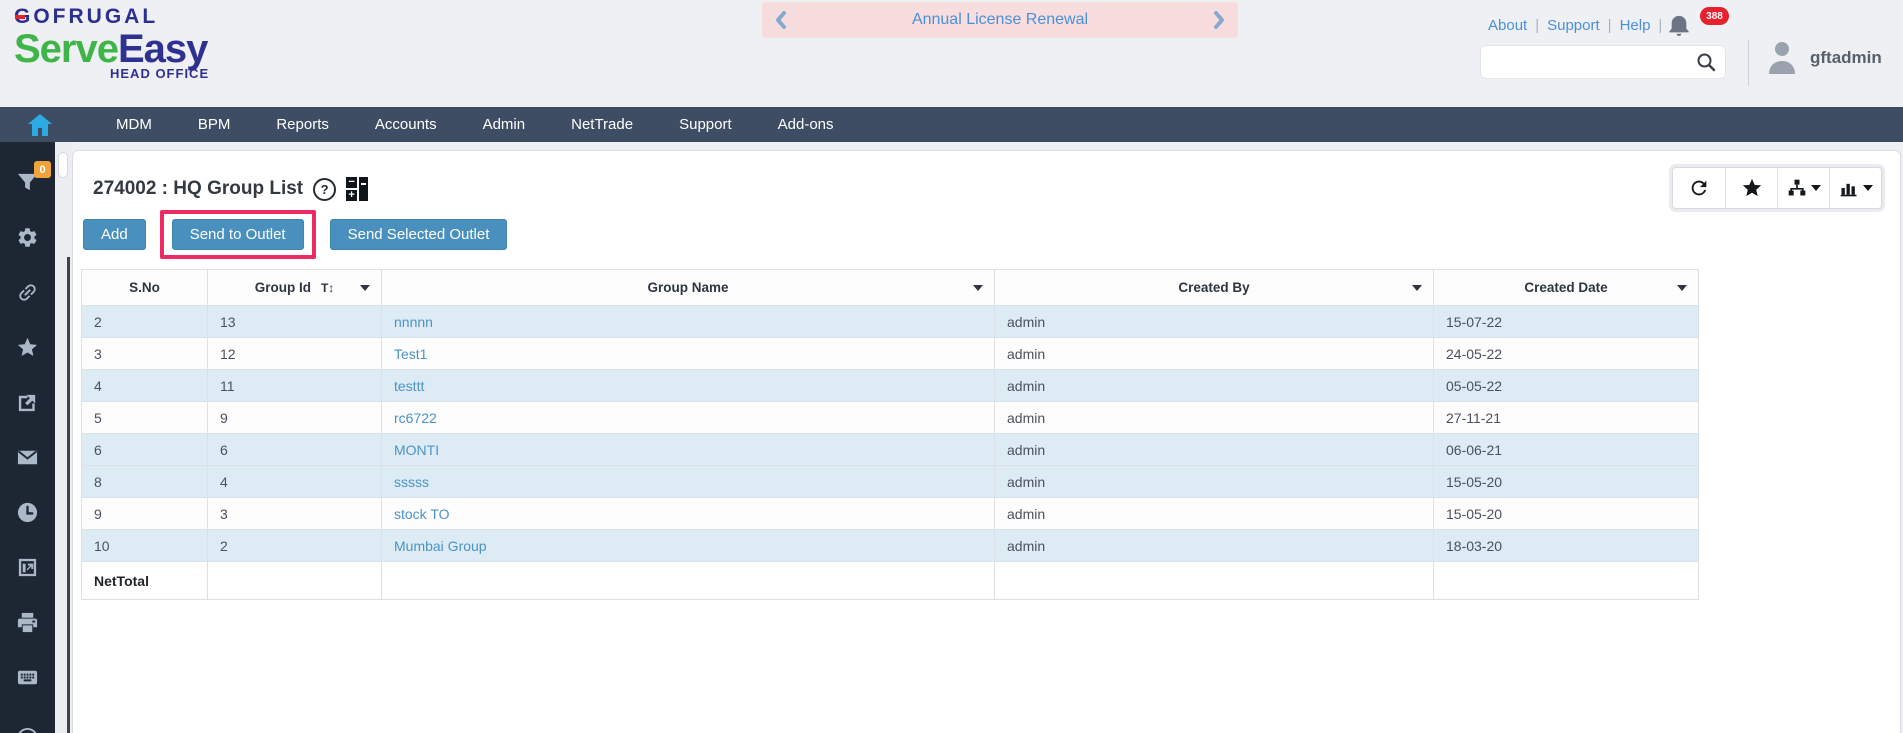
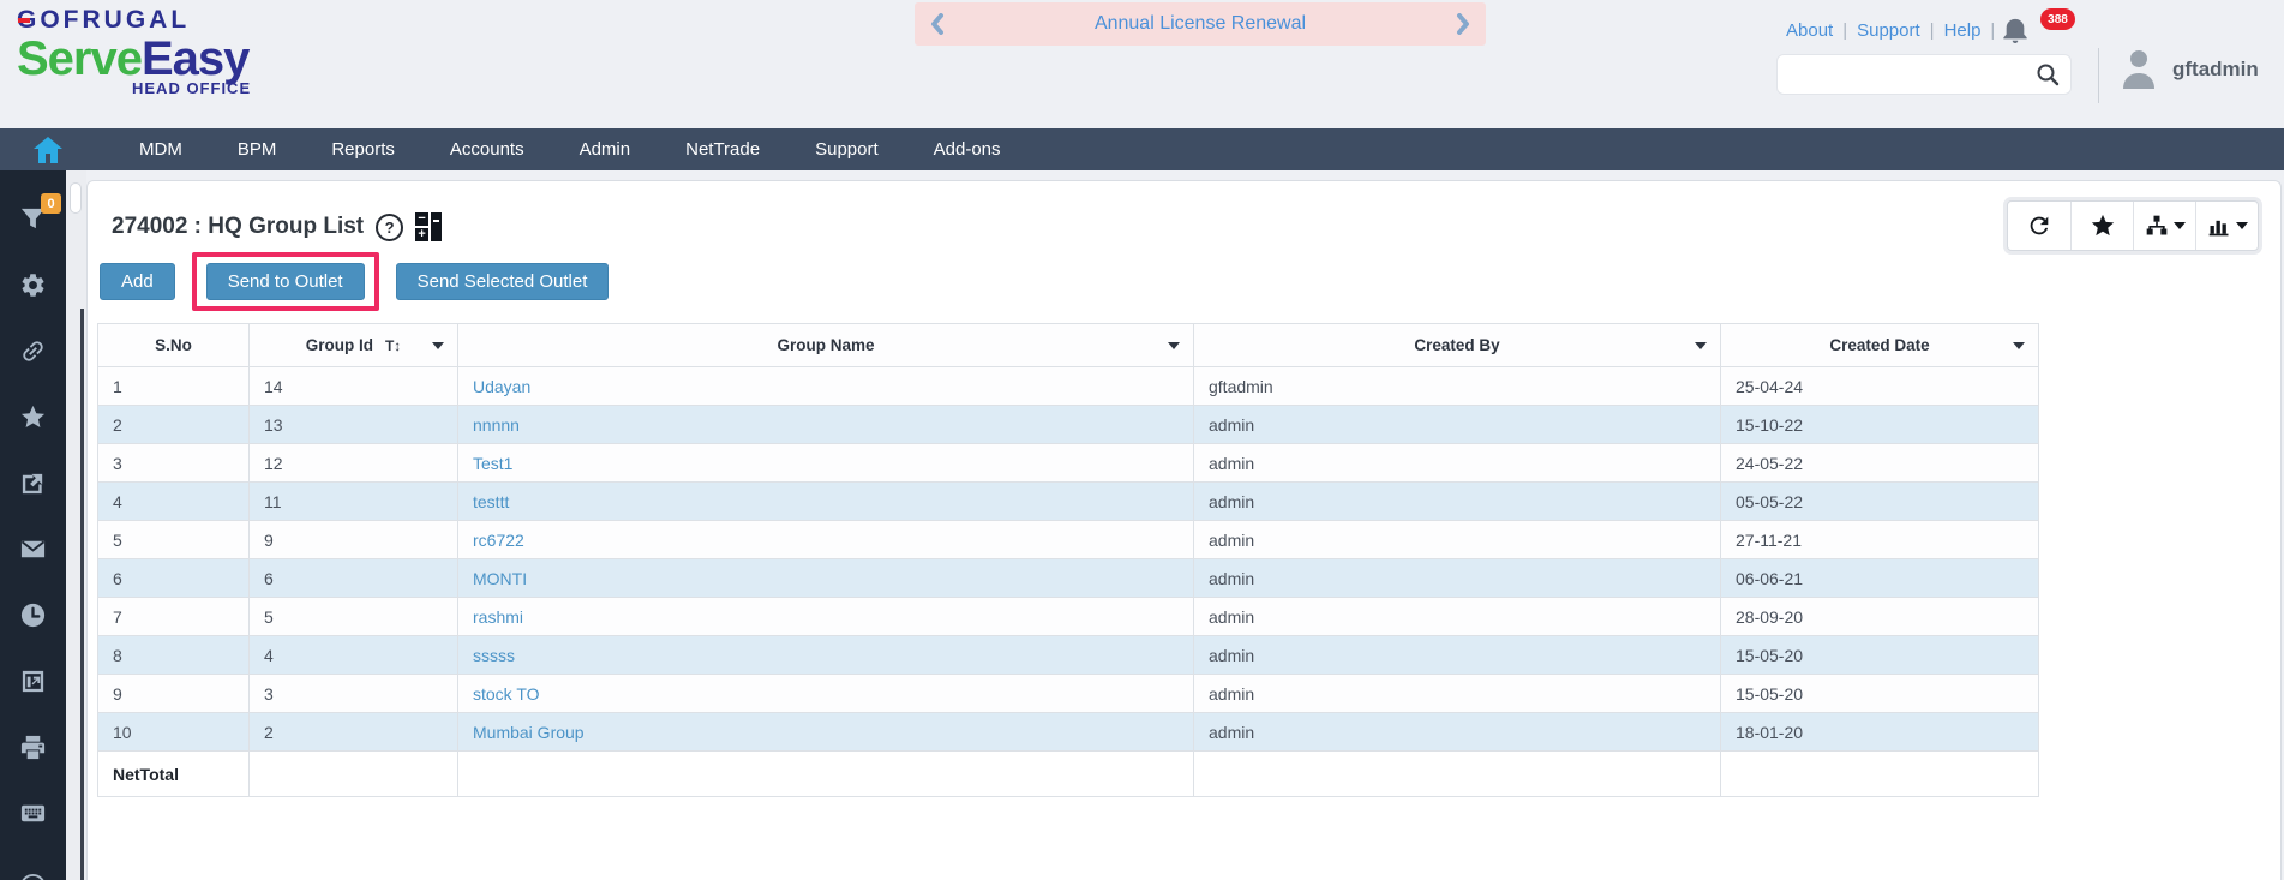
  OFRUGAL
  ServeEasy
  HEAD OFFICE
  Annual License Renewal
  About
  |
  Support
  |
  Help
  |
  388
  gftadmin
  MDM
  BPM
  Reports
  Accounts
  Admin
  NetTrade
  Support
  Add-ons
  0
  274002 : HQ Group List
  ?
  −
  +
  Add
  Send to Outlet
  Send Selected Outlet
  S.No	Group Id T↕	Group Name	Created By	Created Date
+ 1	14	Udayan	gftadmin	25-04-24
- 2	13	nnnnn	admin	15-07-22
+ 2	13	nnnnn	admin	15-10-22
  3	12	Test1	admin	24-05-22
  4	11	testtt	admin	05-05-22
  5	9	rc6722	admin	27-11-21
  6	6	MONTI	admin	06-06-21
+ 7	5	rashmi	admin	28-09-20
  8	4	sssss	admin	15-05-20
  9	3	stock TO	admin	15-05-20
- 10	2	Mumbai Group	admin	18-03-20
+ 10	2	Mumbai Group	admin	18-01-20
  NetTotal
